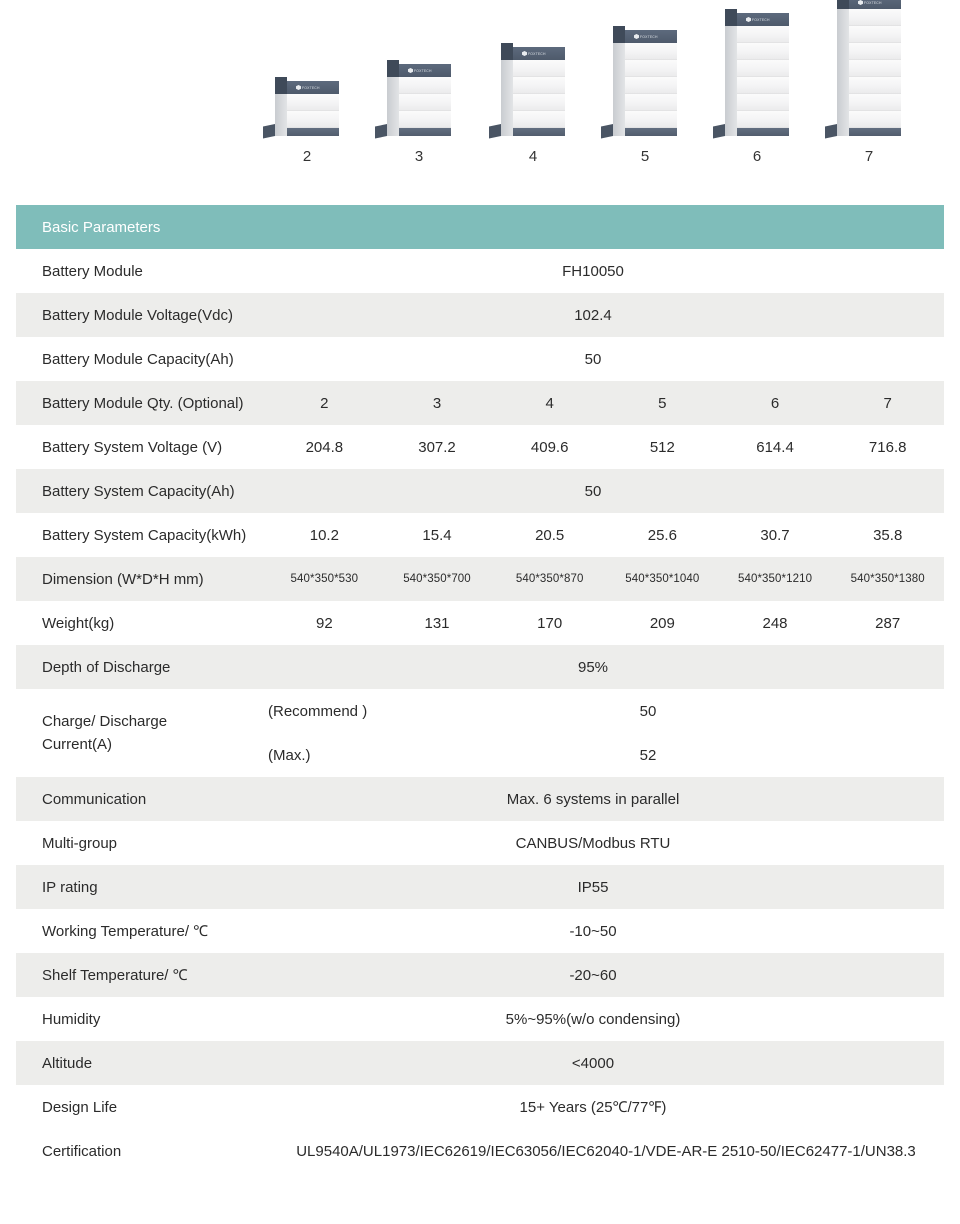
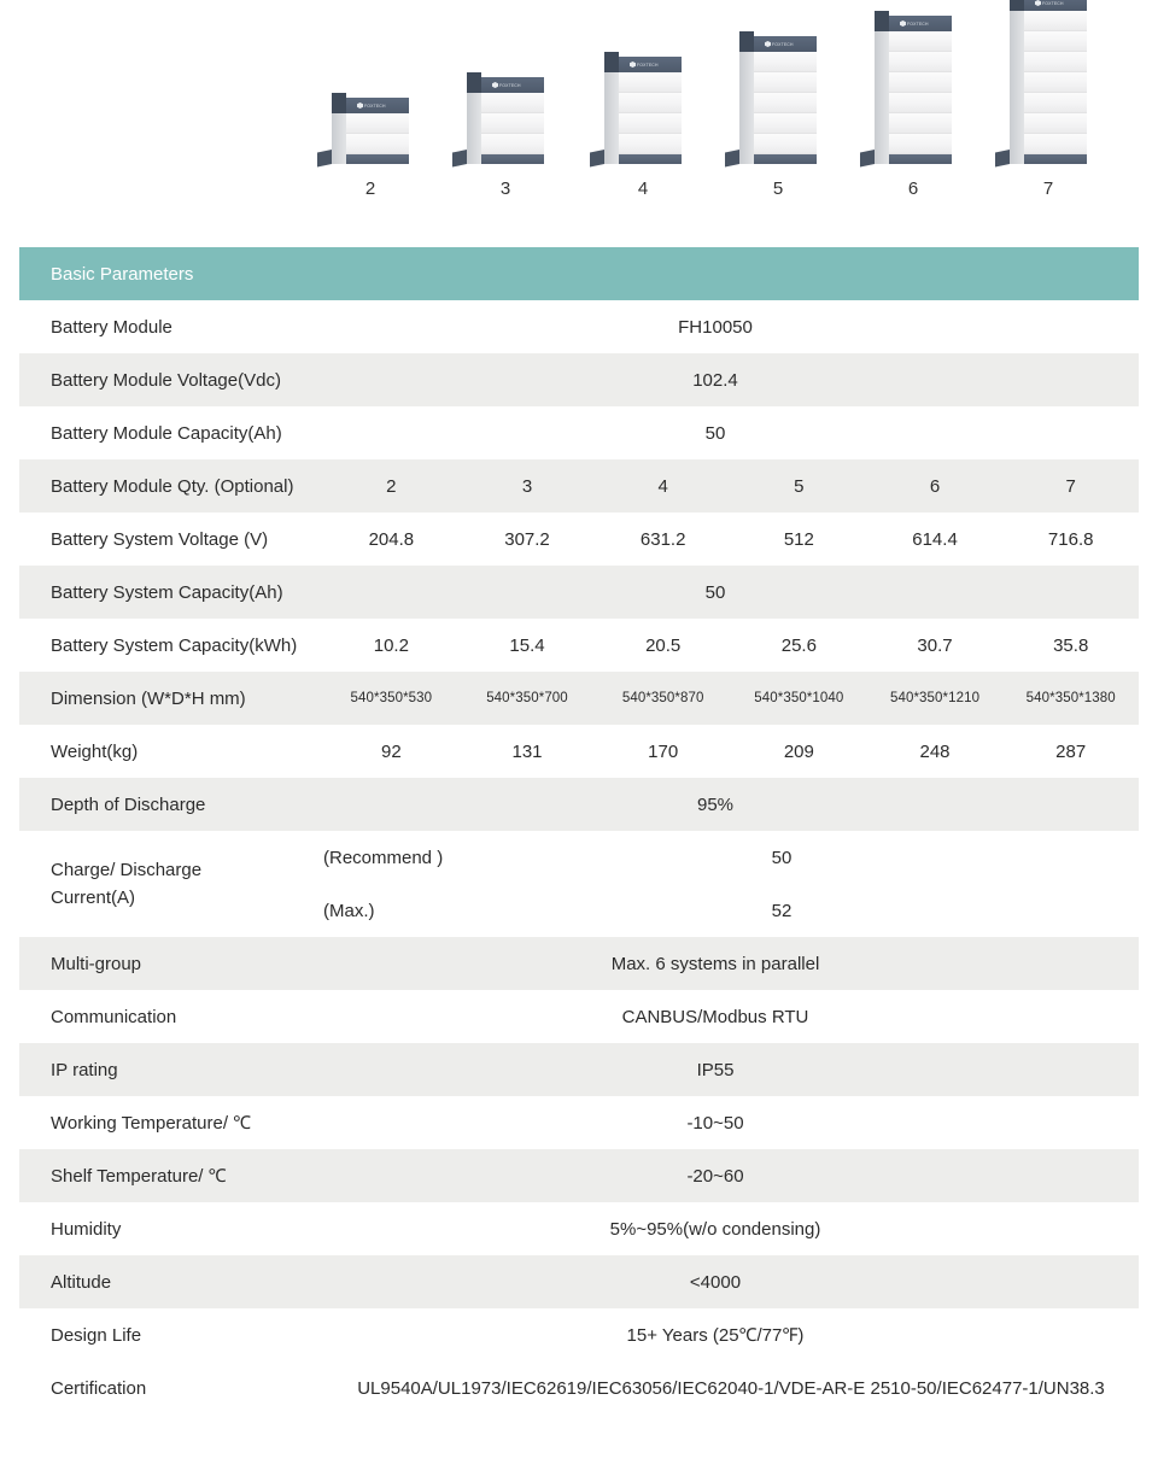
  2
  3
  4
  5
  6
  7
  Basic Parameters
  Battery Module
  FH10050
  Battery Module Voltage(Vdc)
  102.4
  Battery Module Capacity(Ah)
  50
  Battery Module Qty. (Optional)
  2
  3
  4
  5
  6
  7
  Battery System Voltage (V)
  204.8
  307.2
- 409.6
+ 631.2
  512
  614.4
  716.8
  Battery System Capacity(Ah)
  50
  Battery System Capacity(kWh)
  10.2
  15.4
  20.5
  25.6
  30.7
  35.8
  Dimension (W*D*H mm)
  540*350*530
  540*350*700
  540*350*870
  540*350*1040
  540*350*1210
  540*350*1380
  Weight(kg)
  92
  131
  170
  209
  248
  287
  Depth of Discharge
  95%
  Charge/ Discharge
  Current(A)
  (Recommend )
  50
  (Max.)
  52
- Communication
+ Multi-group
  Max. 6 systems in parallel
- Multi-group
+ Communication
  CANBUS/Modbus RTU
  IP rating
  IP55
  Working Temperature/ ℃
  -10~50
  Shelf Temperature/ ℃
  -20~60
  Humidity
  5%~95%(w/o condensing)
  Altitude
  <4000
  Design Life
  15+ Years (25℃/77℉)
  Certification
  UL9540A/UL1973/IEC62619/IEC63056/IEC62040-1/VDE-AR-E 2510-50/IEC62477-1/UN38.3
